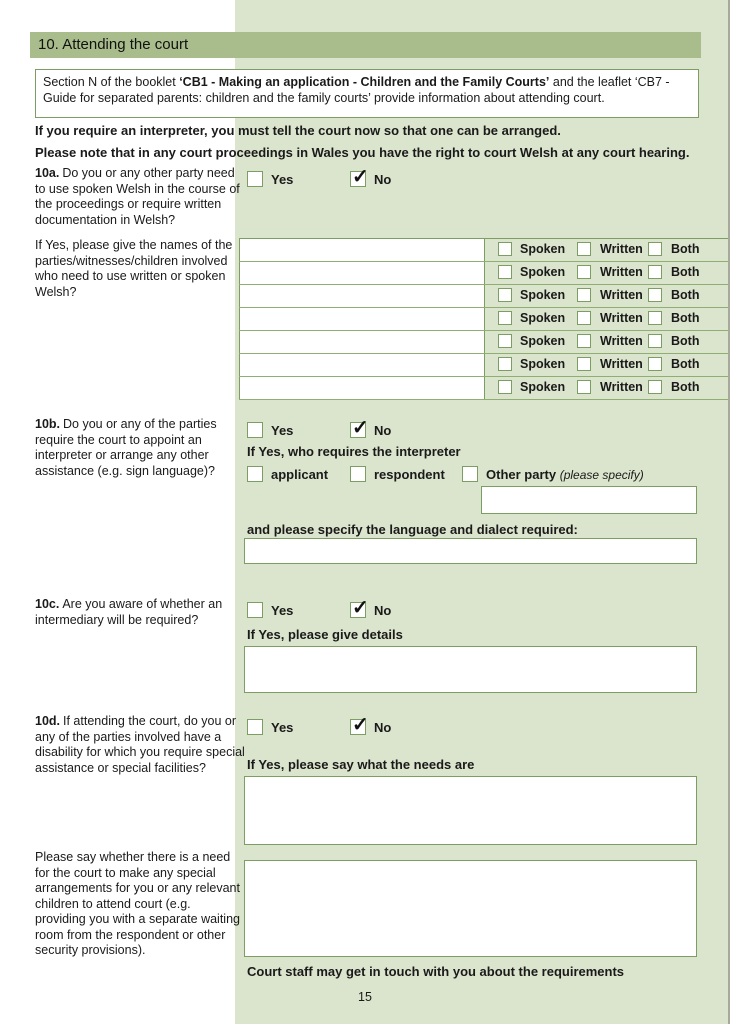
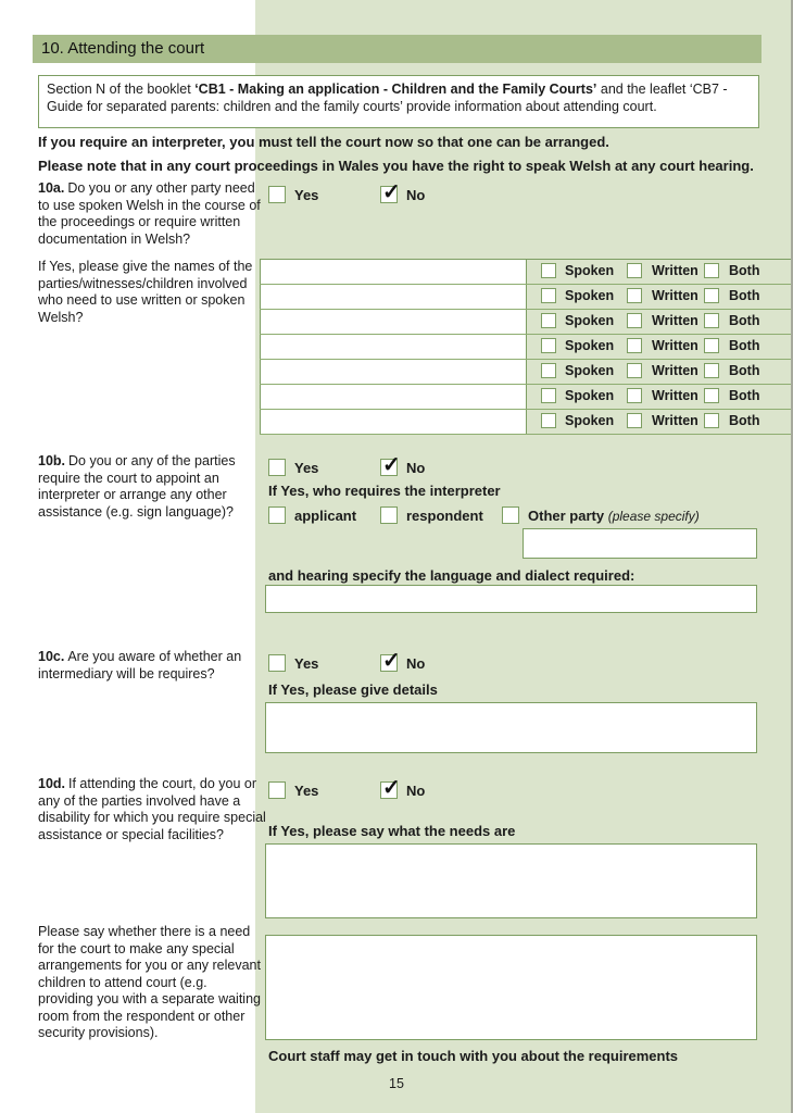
  10. Attending the court
  Section N of the booklet ‘CB1 - Making an application - Children and the Family Courts’ and the leaflet ‘CB7 - Guide for separated parents: children and the family courts’ provide information about attending court.
  If you require an interpreter, you must tell the court now so that one can be arranged.
- Please note that in any court proceedings in Wales you have the right to court Welsh at any court hearing.
+ Please note that in any court proceedings in Wales you have the right to speak Welsh at any court hearing.
  10a. Do you or any other party need to use spoken Welsh in the course of the proceedings or require written documentation in Welsh?
  Yes
  No
  If Yes, please give the names of the parties/witnesses/children involved who need to use written or spoken Welsh?
  Spoken
  Written
  Both
  Spoken
  Written
  Both
  Spoken
  Written
  Both
  Spoken
  Written
  Both
  Spoken
  Written
  Both
  Spoken
  Written
  Both
  Spoken
  Written
  Both
  10b. Do you or any of the parties require the court to appoint an interpreter or arrange any other assistance (e.g. sign language)?
  Yes
  No
  If Yes, who requires the interpreter
  applicant
  respondent
  Other party (please specify)
- and please specify the language and dialect required:
+ and hearing specify the language and dialect required:
- 10c. Are you aware of whether an intermediary will be required?
+ 10c. Are you aware of whether an intermediary will be requires?
  Yes
  No
  If Yes, please give details
  10d. If attending the court, do you or any of the parties involved have a disability for which you require special assistance or special facilities?
  Yes
  No
  If Yes, please say what the needs are
  Please say whether there is a need for the court to make any special arrangements for you or any relevant children to attend court (e.g. providing you with a separate waiting room from the respondent or other security provisions).
  Court staff may get in touch with you about the requirements
  15
